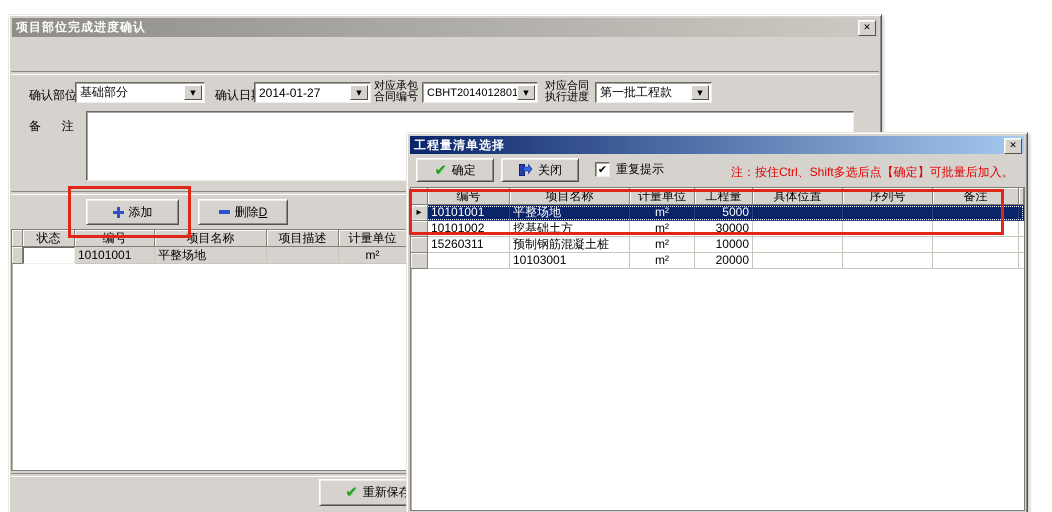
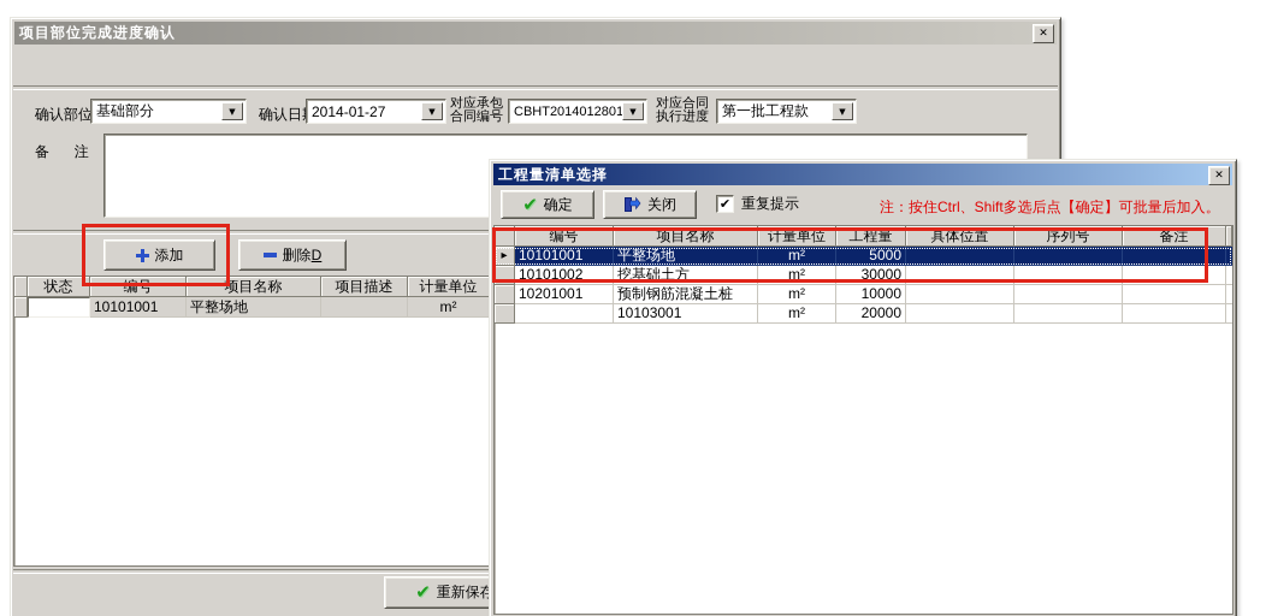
  项目部位完成进度确认
  ✕
  确认部位
  基础部分
  ▼
  确认日
  2014-01-27
  ▼
  对应承包
  合同编号
  CBHT2014012801
  ▼
  对应合同
  执行进度
  第一批工程款
  ▼
  备 注
  添加
  删除D
  状态
  编号
  项目名称
  项目描述
  计量单位
  10101001
  平整场地
  m²
  ✔
  重新保存
  工程量清单选择
  ✕
  ✔
  确定
  关闭
  ✔
  重复提示
  注：按住Ctrl、Shift多选后点【确定】可批量后加入。
  编号
  项目名称
  计量单位
  工程量
  具体位置
  序列号
  备注
  ▸
  10101001
  平整场地
  m²
  5000
  10101002
  挖基础土方
  m²
  30000
- 15260311
+ 10201001
  预制钢筋混凝土桩
  m²
  10000
  10103001
  m²
  20000
